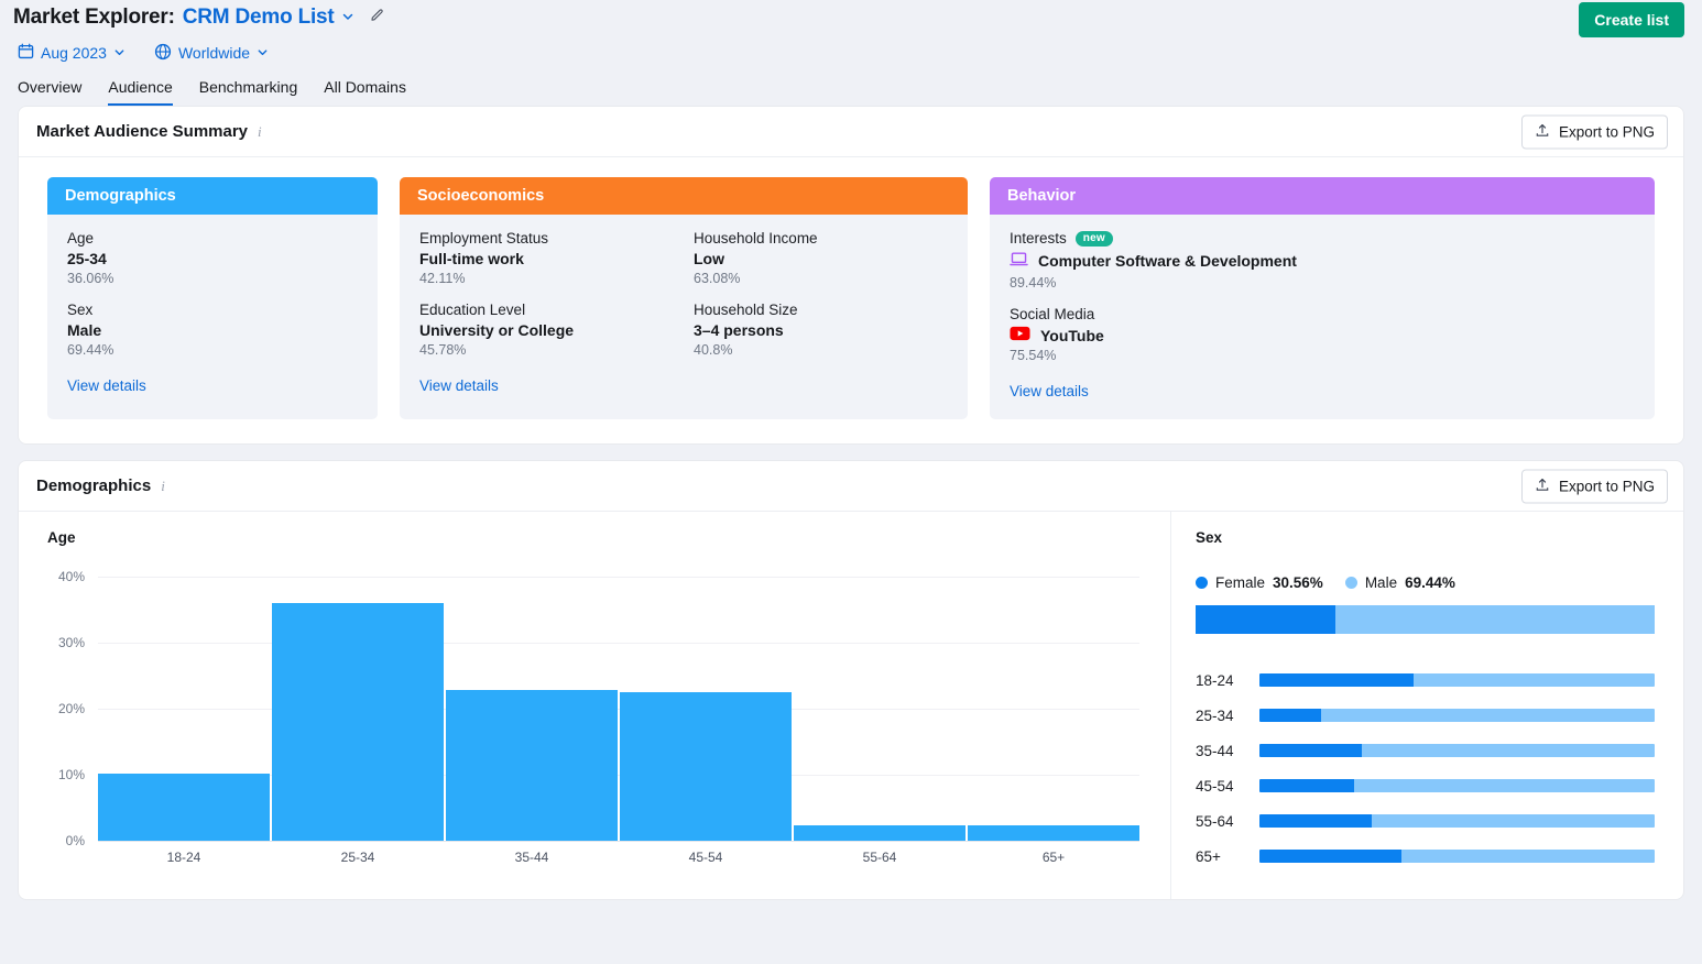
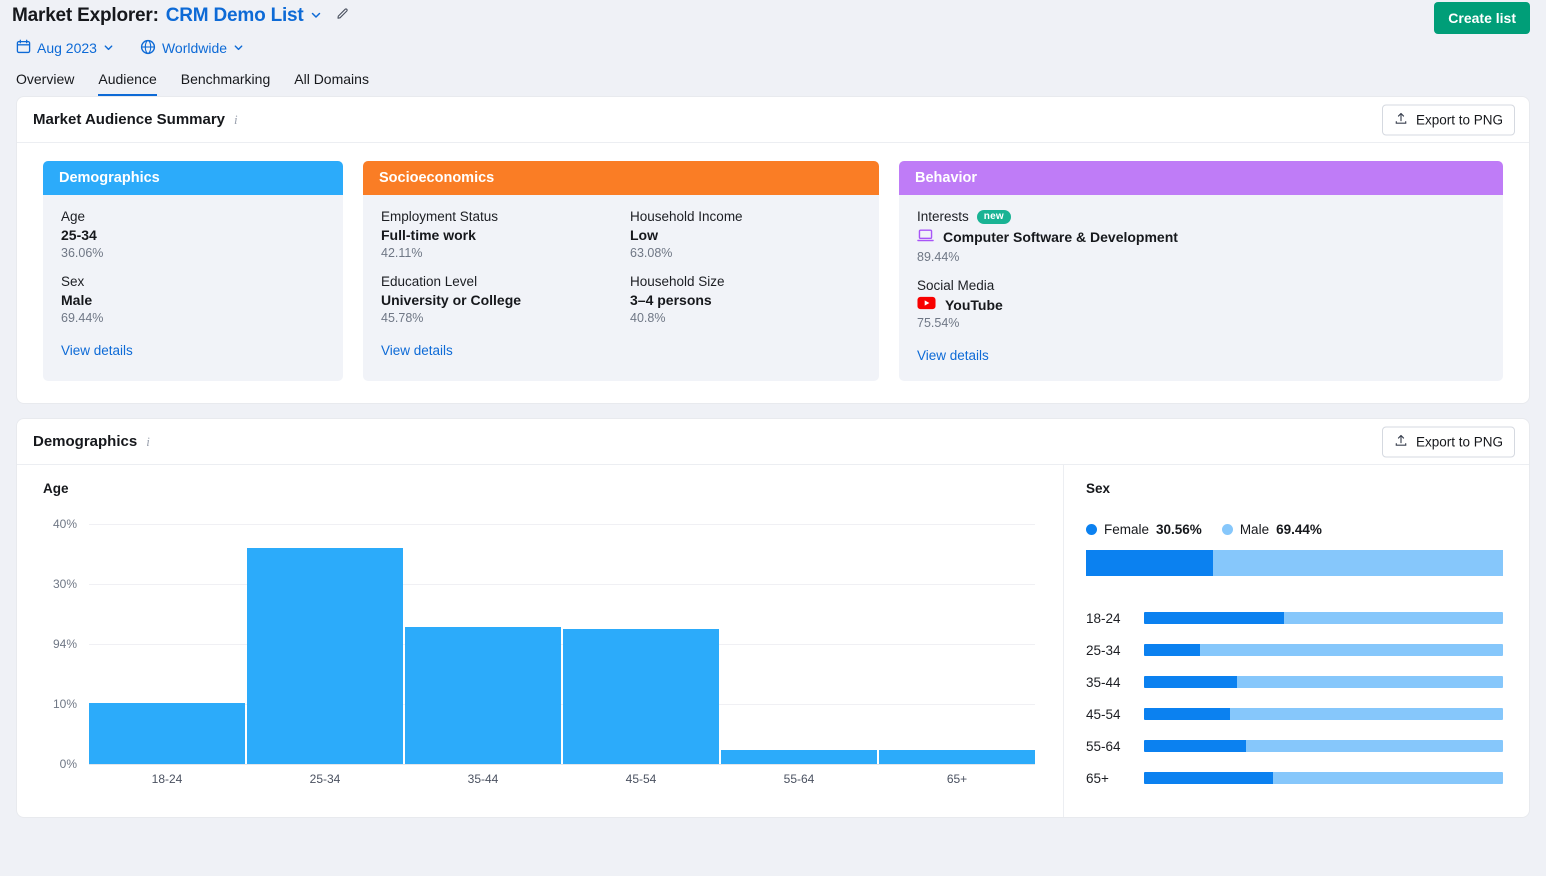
  Market Explorer:
  CRM Demo List
  Aug 2023
  Worldwide
  Overview
  Audience
  Benchmarking
  All Domains
  Create list
  Market Audience Summary
  i
  Export to PNG
  Demographics
  Age
  25-34
  36.06%
  Sex
  Male
  69.44%
  View details
  Socioeconomics
  Employment Status
  Full-time work
  42.11%
  Household Income
  Low
  63.08%
  Education Level
  University or College
  45.78%
  Household Size
  3–4 persons
  40.8%
  View details
  Behavior
  Interests
  new
  Computer Software & Development
  89.44%
  Social Media
  YouTube
  75.54%
  View details
  Demographics
  i
  Export to PNG
  Age
  0%
  10%
- 20%
+ 94%
  30%
  40%
  18-24
  25-34
  35-44
  45-54
  55-64
  65+
  Sex
  Female
  30.56%
  Male
  69.44%
  18-24
  25-34
  35-44
  45-54
  55-64
  65+
